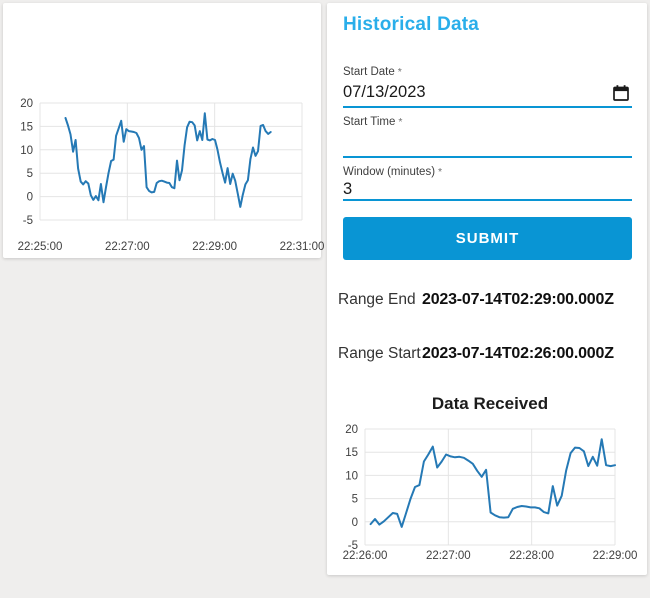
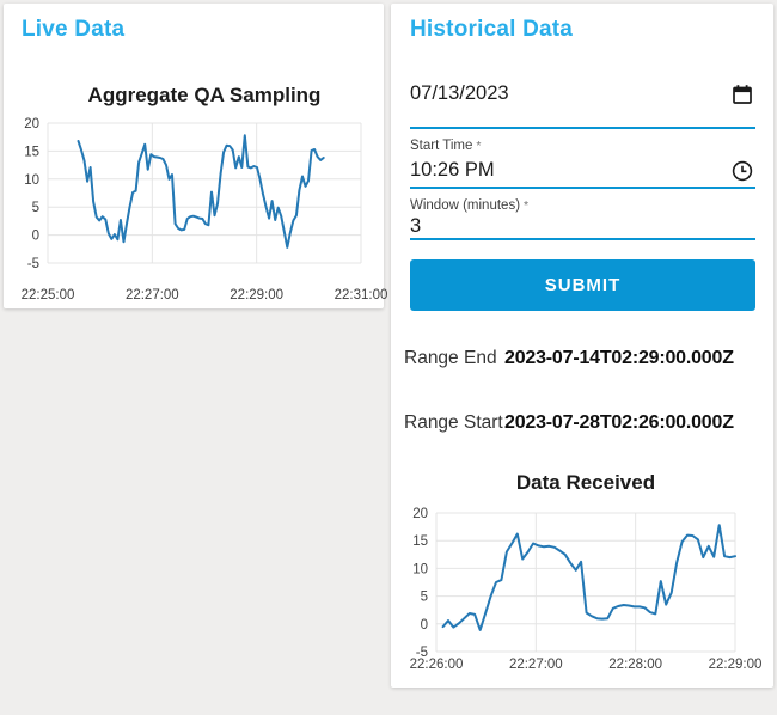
+ Live Data
+ Aggregate QA Sampling
  22:25:00
  22:27:00
  22:29:00
  22:31:00
  20
  15
  10
  5
  0
  -5
  Historical Data
- Start Date *
  07/13/2023
  Start Time *
+ 10:26 PM
  Window (minutes) *
  3
  SUBMIT
  Range End
  2023-07-14T02:29:00.000Z
  Range Start
- 2023-07-14T02:26:00.000Z
+ 2023-07-28T02:26:00.000Z
  Data Received
  22:26:00
  22:27:00
  22:28:00
  22:29:00
  20
  15
  10
  5
  0
  -5
